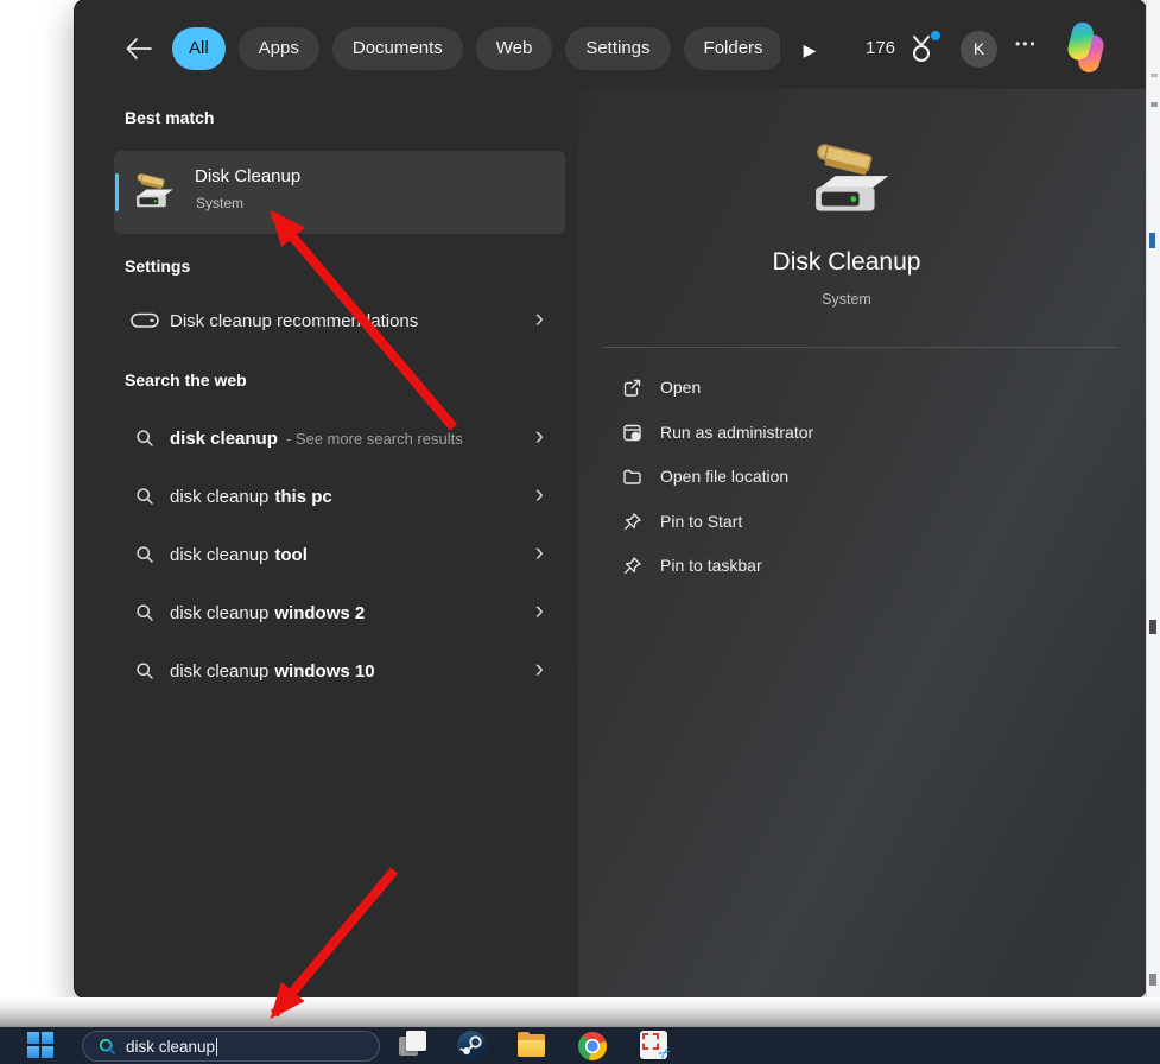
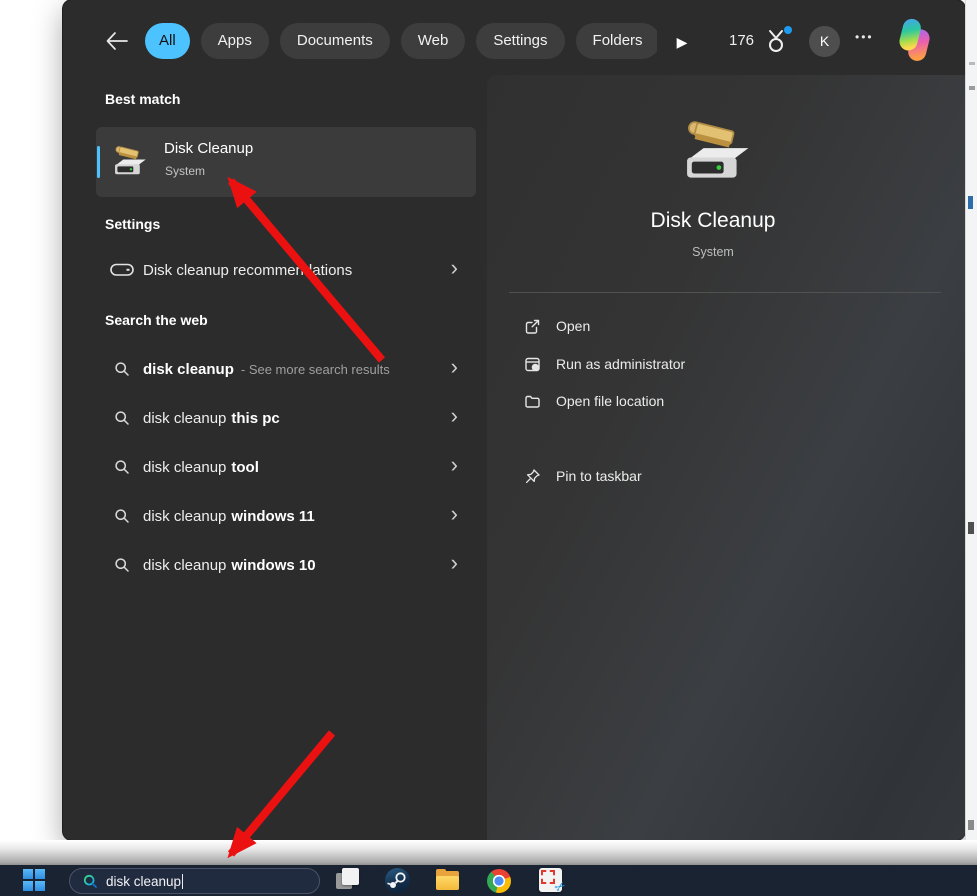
  All
  Apps
  Documents
  Web
  Settings
  Folders
  ▶
  176
  K
  •••
  Best match
  Disk Cleanup
  System
  Settings
  Disk cleanup recommenations
  ›
  Search the web
  disk cleanup - See more search results
  ›
  disk cleanup this pc
  ›
  disk cleanup tool
  ›
- disk cleanup windows 2
+ disk cleanup windows 11
  ›
  disk cleanup windows 10
  ›
  Disk Cleanup
  System
  Open
  Run as administrator
  Open file location
- Pin to Start
  Pin to taskbar
  disk cleanup
